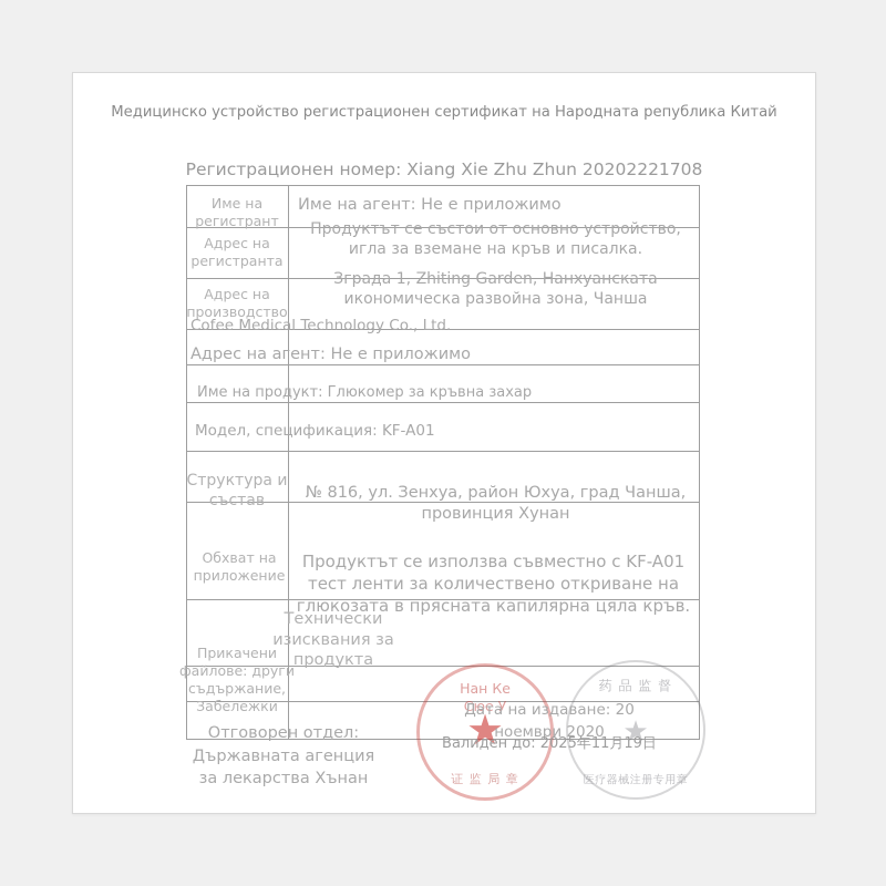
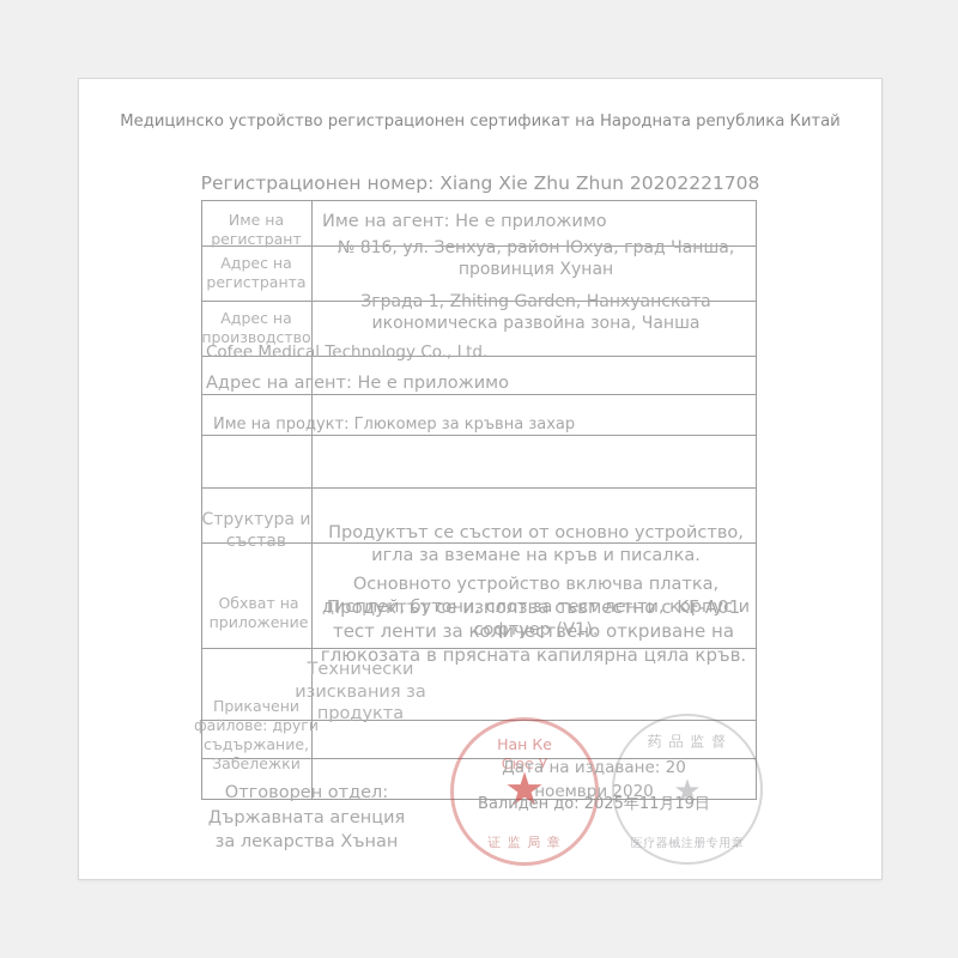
  Медицинско устройство регистрационен сертификат на Народната република Китай
  Регистрационен номер: Xiang Xie Zhu Zhun 20202221708
  Име на регистрант
  Име на агент: Не е приложимо
  Адрес на регистранта
- Продуктът се състои от основно устройство, игла за вземане на кръв и писалка.
+ № 816, ул. Зенхуа, район Юхуа, град Чанша, провинция Хунан
  Адрес на производство
  Зграда 1, Zhiting Garden, Нанхуанската икономическа развойна зона, Чанша
  Cofee Medical Technology Co., Ltd.
  Адрес на агент: Не е приложимо
  Име на продукт: Глюкомер за кръвна захар
- Модел, спецификация: KF-A01
  Структура и състав
- № 816, ул. Зенхуа, район Юхуа, град Чанша, провинция Хунан
+ Продуктът се състои от основно устройство, игла за вземане на кръв и писалка.
+ Основното устройство включва платка, дисплей, бутони, слот за тест ленти, корпус и софтуер (V1).
  Обхват на приложение
  Продуктът се използва съвместно с KF-A01 тест ленти за количествено откриване на глюкозата в прясната капилярна цяла кръв.
  Технически изисквания за продукта
  Прикачени файлове: други съдържание, Забележки
  Нан Ке
  Сюе У
  ★
  证 监 局 章
  药 品 监 督
  ★
  医疗器械注册专用章
  Отговорен отдел:
  Държавната агенция
  за лекарства Хънан
  Дата на издаване: 20
  ноември 2020
  Валиден до: 2025年11月19日
